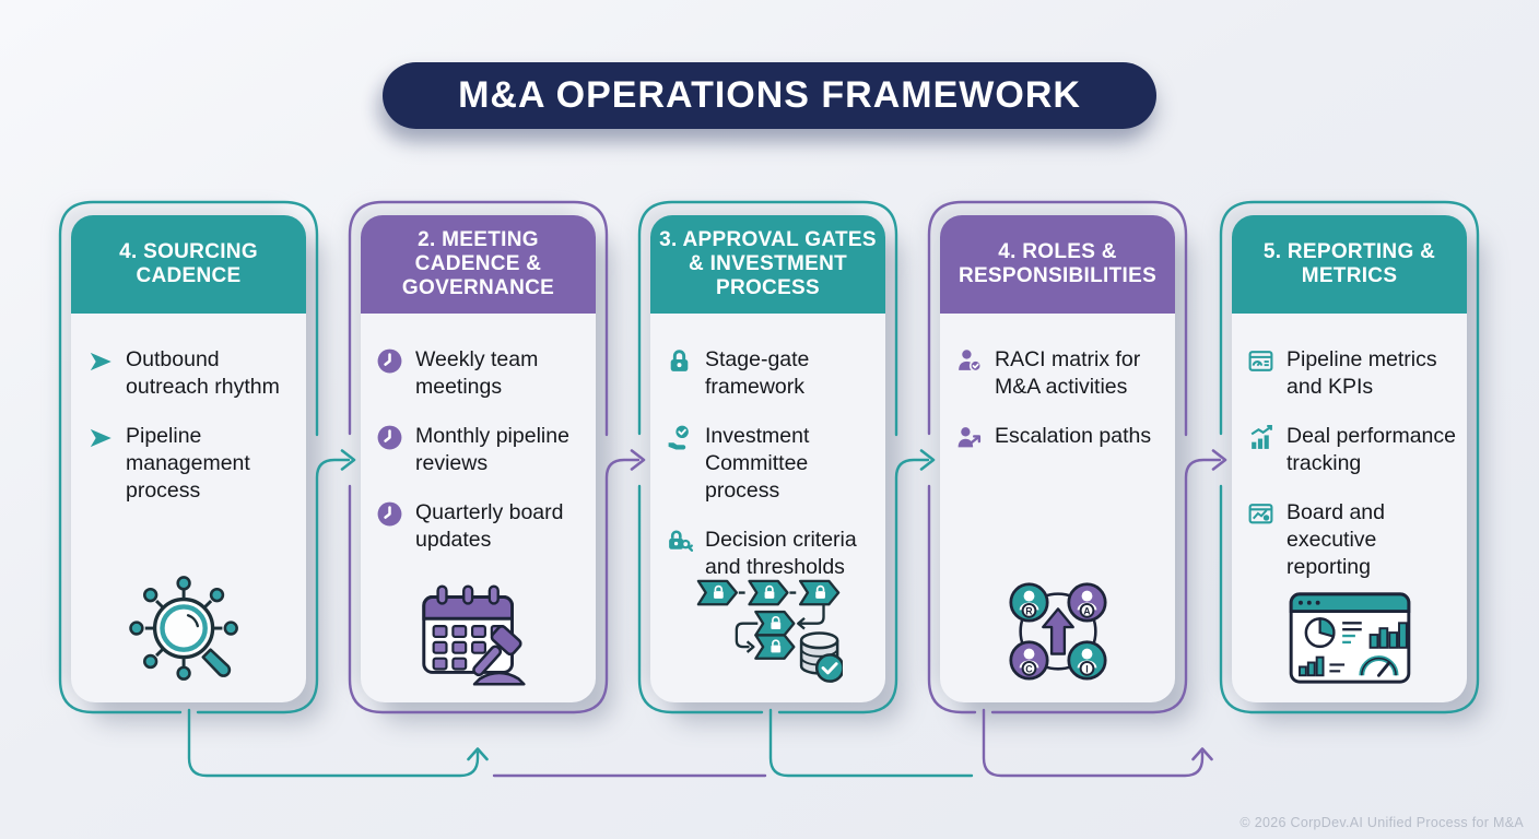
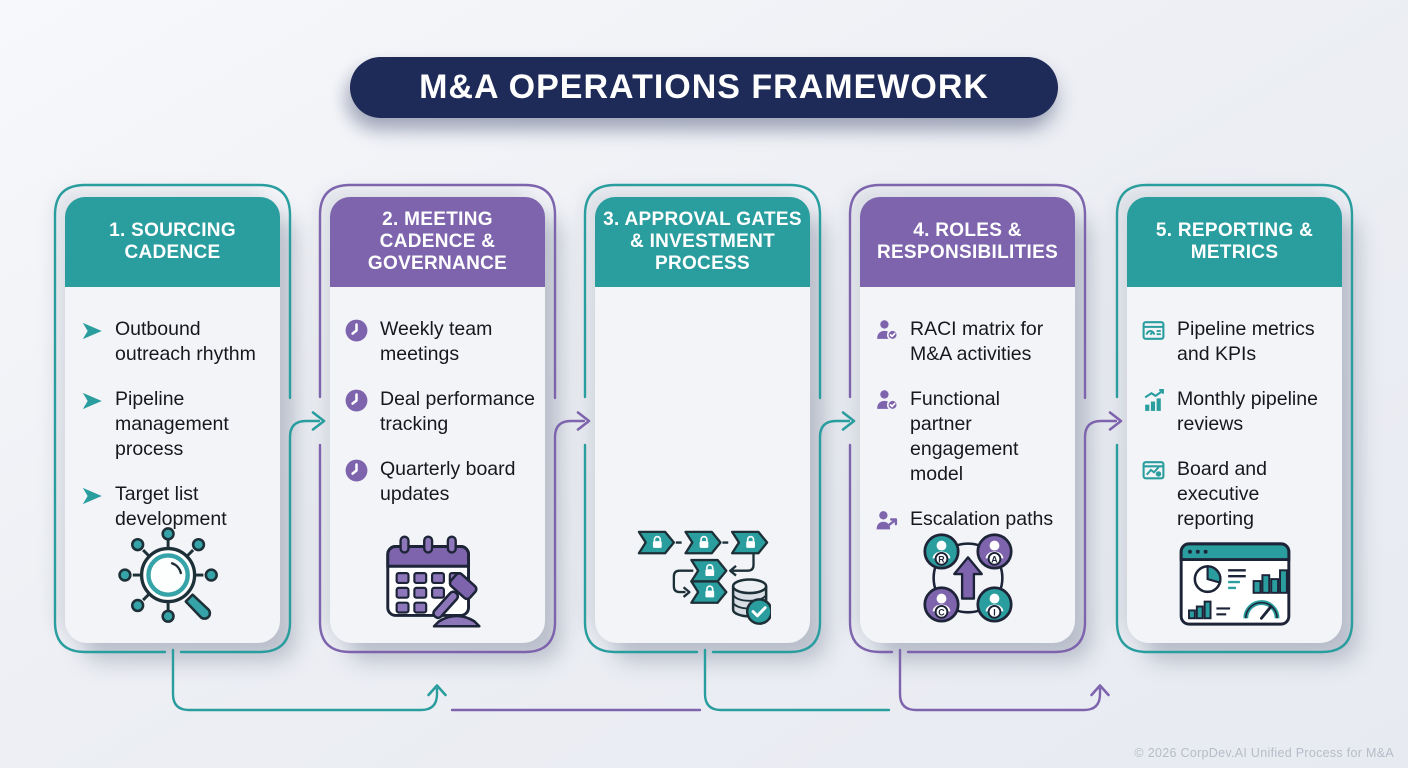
  M&A OPERATIONS FRAMEWORK
- 4. SOURCING CADENCE
+ 1. SOURCING CADENCE
  Outbound outreach rhythm
  Pipeline management process
+ Target list development
  2. MEETING CADENCE & GOVERNANCE
  Weekly team meetings
- Monthly pipeline reviews
+ Deal performance tracking
  Quarterly board updates
  3. APPROVAL GATES & INVESTMENT PROCESS
- Stage-gate framework
- Investment Committee process
- Decision criteria and thresholds
  4. ROLES & RESPONSIBILITIES
  RACI matrix for M&A activities
+ Functional partner engagement model
  Escalation paths
  R
  A
  C
  I
  5. REPORTING & METRICS
  Pipeline metrics and KPIs
- Deal performance tracking
+ Monthly pipeline reviews
  Board and executive reporting
  © 2026 CorpDev.AI Unified Process for M&A
